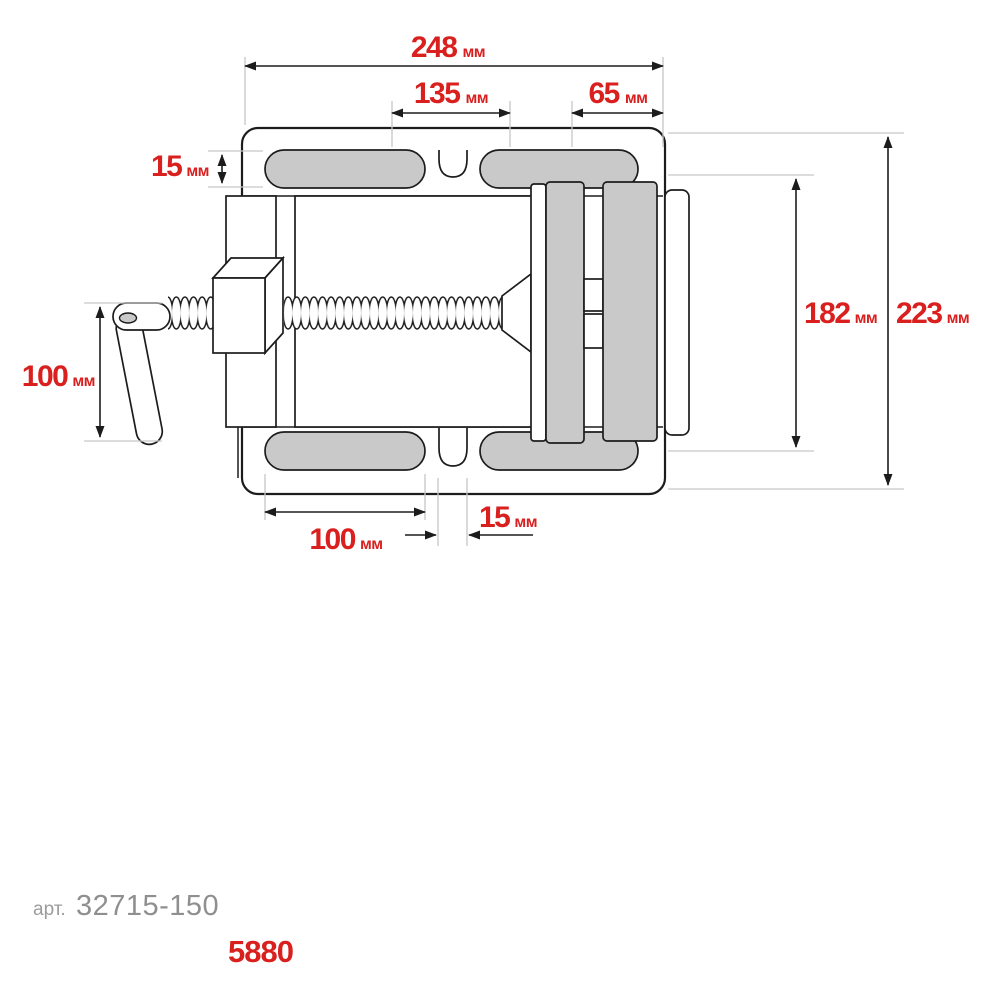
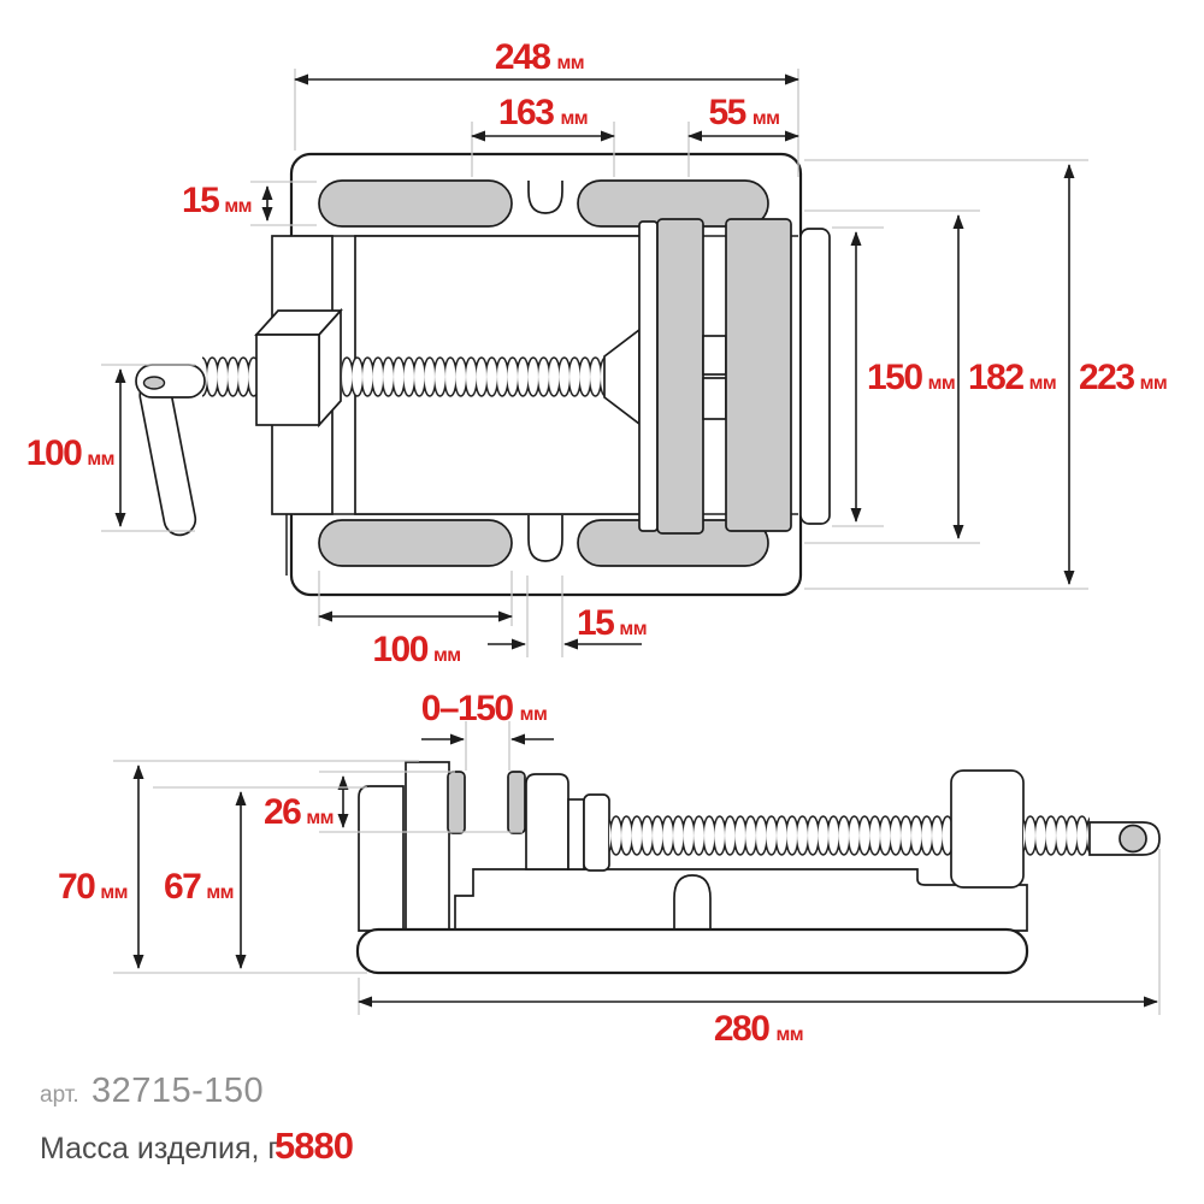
  248 мм
- 135 мм
+ 163 мм
- 65 мм
+ 55 мм
  15 мм
  100 мм
+ 150 мм
  182 мм
  223 мм
  100 мм
  15 мм
+ 0–150 мм
+ 26 мм
+ 67 мм
+ 70 мм
+ 280 мм
  арт.
  32715-150
+ Масса изделия, г
  5880
